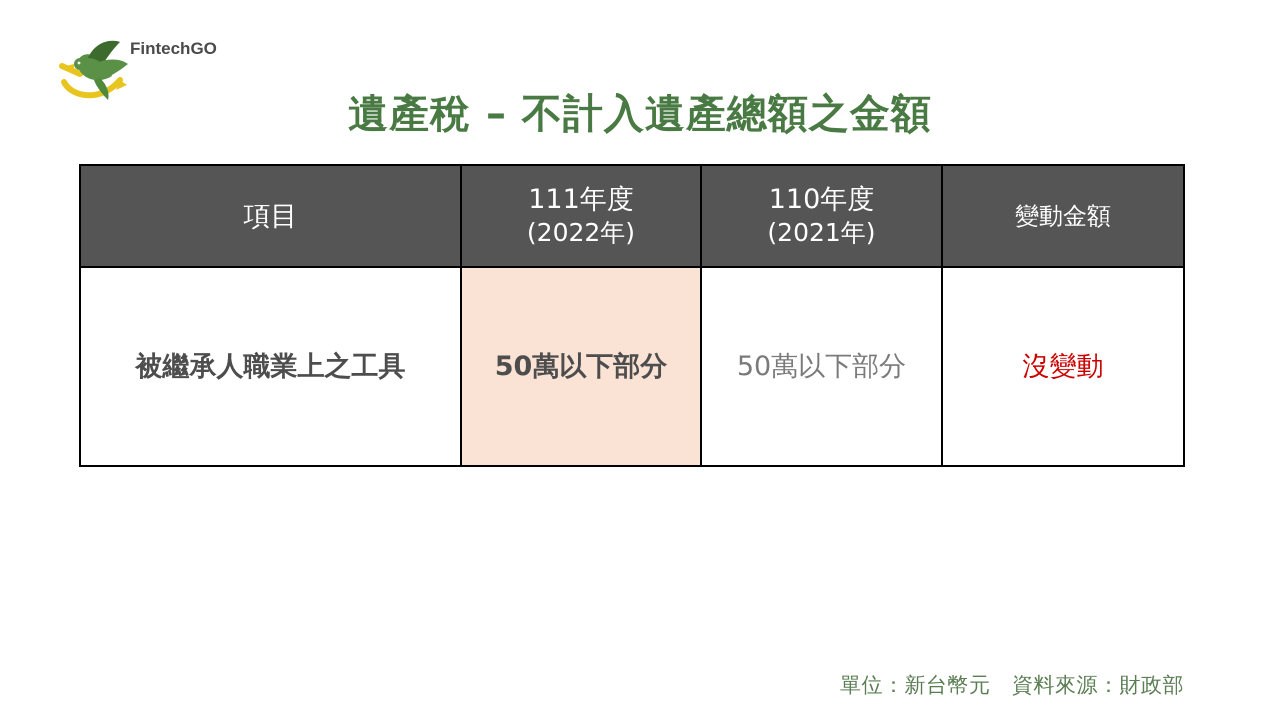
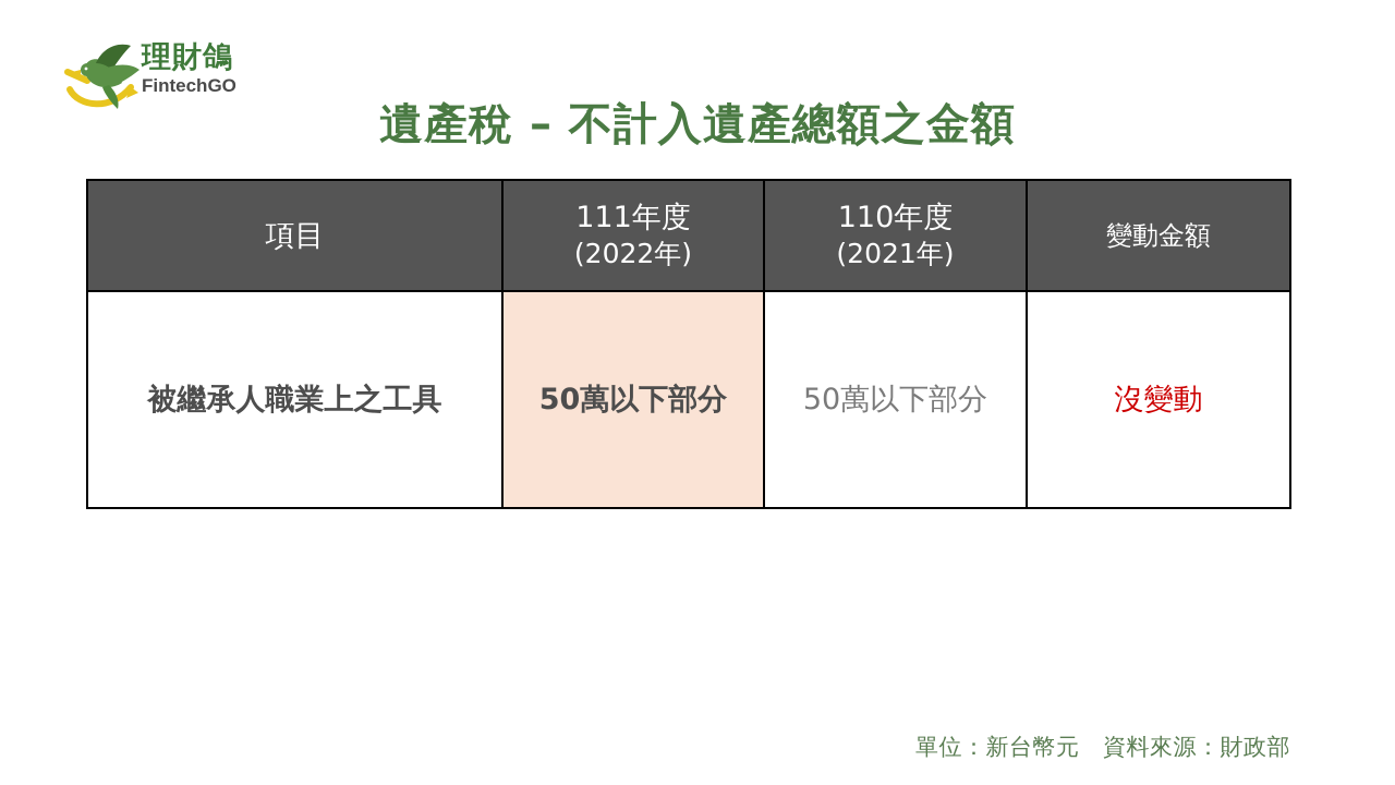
+ 理財鴿
  FintechGO
  遺產稅 – 不計入遺產總額之金額
  項目	111年度 (2022年)	110年度 (2021年)	變動金額
  被繼承人職業上之工具	50萬以下部分	50萬以下部分	沒變動
  單位：新台幣元 資料來源：財政部
